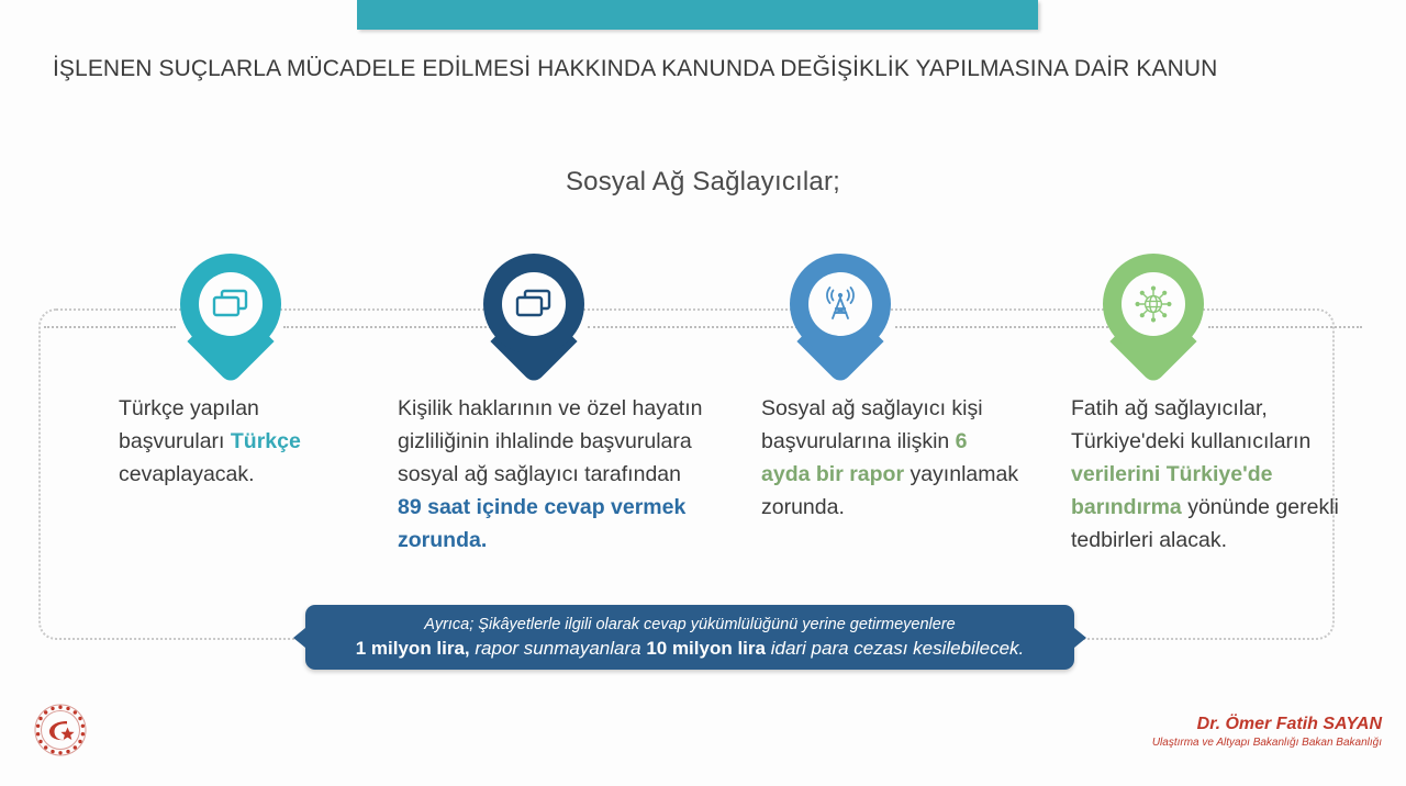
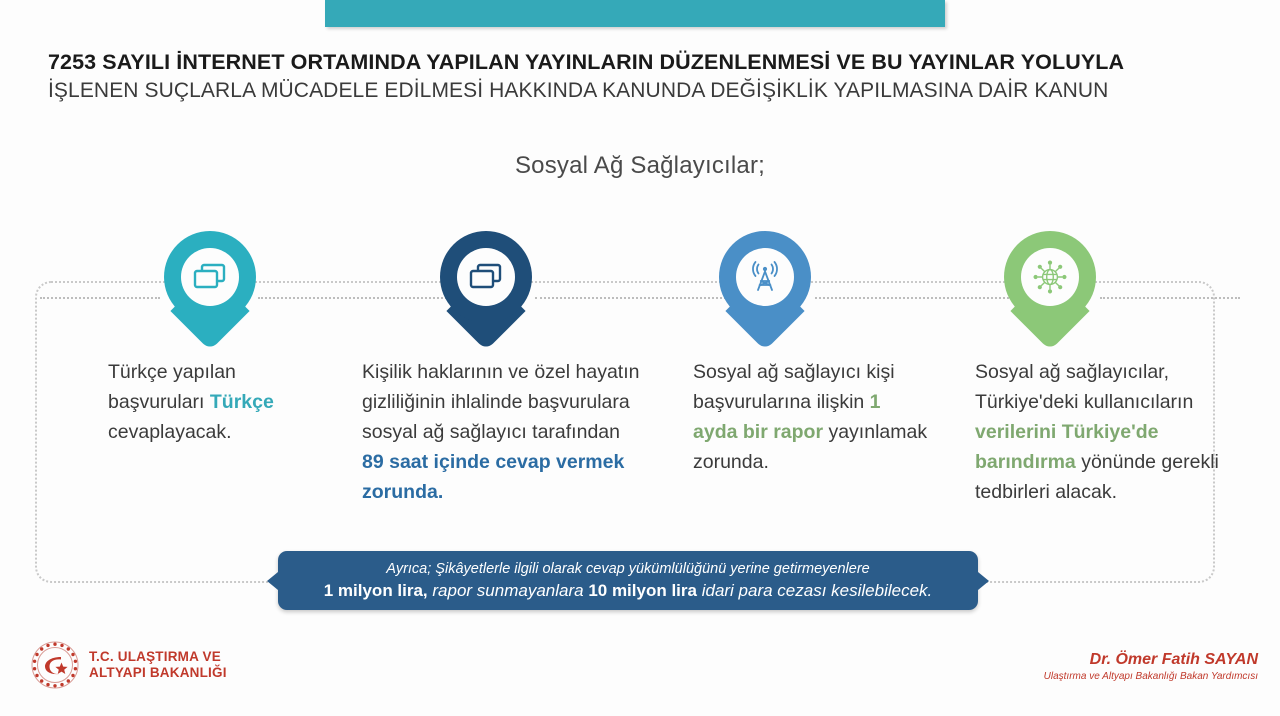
+ 7253 SAYILI İNTERNET ORTAMINDA YAPILAN YAYINLARIN DÜZENLENMESİ VE BU YAYINLAR YOLUYLA
  İŞLENEN SUÇLARLA MÜCADELE EDİLMESİ HAKKINDA KANUNDA DEĞİŞİKLİK YAPILMASINA DAİR KANUN
  Sosyal Ağ Sağlayıcılar;
  Türkçe yapılan başvuruları Türkçe cevaplayacak.
  Kişilik haklarının ve özel hayatın gizliliğinin ihlalinde başvurulara sosyal ağ sağlayıcı tarafından 89 saat içinde cevap vermek zorunda.
- Sosyal ağ sağlayıcı kişi başvurularına ilişkin 6 ayda bir rapor yayınlamak zorunda.
+ Sosyal ağ sağlayıcı kişi başvurularına ilişkin 1 ayda bir rapor yayınlamak zorunda.
- Fatih ağ sağlayıcılar, Türkiye'deki kullanıcıların verilerini Türkiye'de barındırma yönünde gerekli tedbirleri alacak.
+ Sosyal ağ sağlayıcılar, Türkiye'deki kullanıcıların verilerini Türkiye'de barındırma yönünde gerekli tedbirleri alacak.
  Ayrıca; Şikâyetlerle ilgili olarak cevap yükümlülüğünü yerine getirmeyenlere
  1 milyon lira, rapor sunmayanlara 10 milyon lira idari para cezası kesilebilecek.
+ T.C. ULAŞTIRMA VE
+ ALTYAPI BAKANLIĞI
  Dr. Ömer Fatih SAYAN
- Ulaştırma ve Altyapı Bakanlığı Bakan Bakanlığı
+ Ulaştırma ve Altyapı Bakanlığı Bakan Yardımcısı
